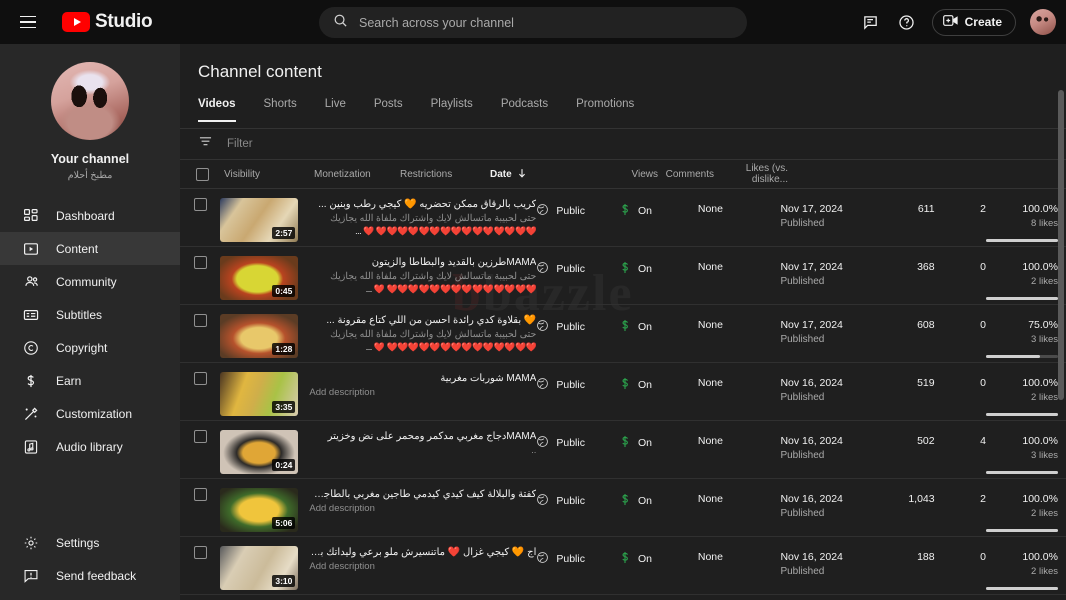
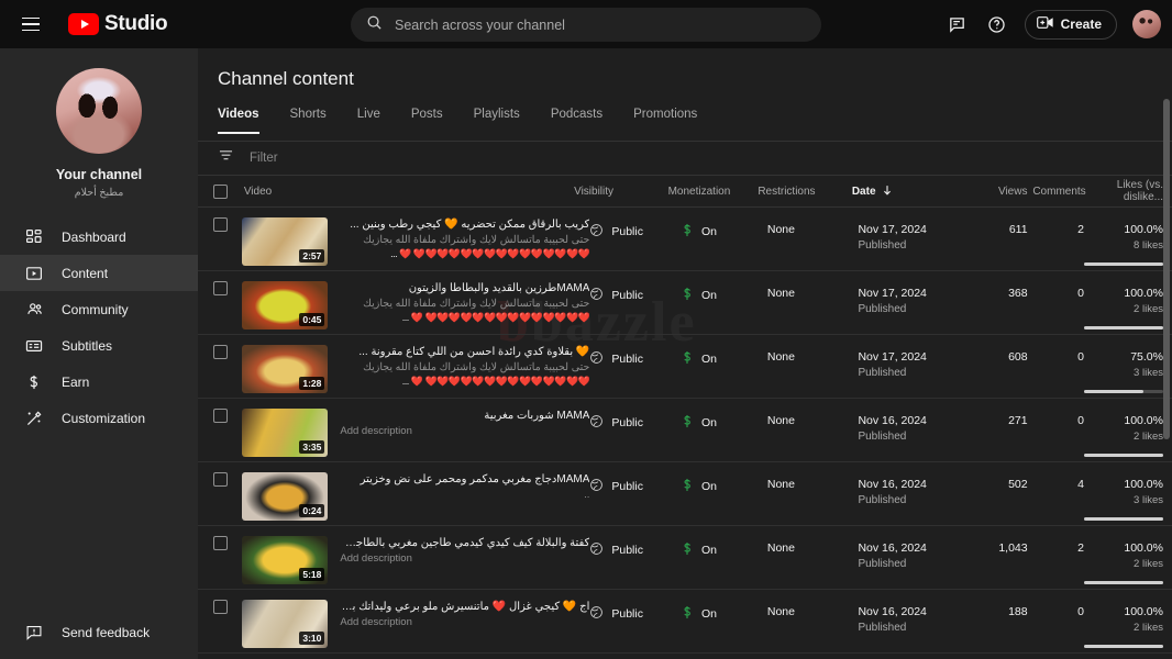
  Studio
  Search across your channel
  Create
  Your channel
  مطبخ أحلام
  Dashboard
  Content
  Community
  Subtitles
- Copyright
  Earn
  Customization
- Audio library
- Settings
  Send feedback
  bbazzle
  Channel content
  Videos
  Shorts
  Live
  Posts
  Playlists
  Podcasts
  Promotions
  Filter
+ Video
  Visibility
  Monetization
  Restrictions
  Date
  Views
  Comments
  Likes (vs. dislike...
  2:57
  كريب بالرقاق ممكن تحضريه 🧡 كيجي رطب وبنين ...
  حتى لحبيبة ماتسالش لايك واشتراك ملفاة الله يجازيك
  ❤️❤️❤️❤️❤️❤️❤️❤️❤️❤️❤️❤️❤️❤️❤️ ❤️ ...
  Public
  On
  None
  Nov 17, 2024
  Published
  611
  2
  100.0%
  8 likes
  0:45
  MAMAطرزين بالقديد والبطاطا والزيتون
  حتى لحبيبة ماتسالش لايك واشتراك ملفاة الله يجازيك
  ❤️❤️❤️❤️❤️❤️❤️❤️❤️❤️❤️❤️❤️❤️ ❤️ ...
  Public
  On
  None
  Nov 17, 2024
  Published
  368
  0
  100.0%
  2 likes
  1:28
  🧡 بقلاوة كدي رائدة احسن من اللي كتاع مقرونة ...
  حتى لحبيبة ماتسالش لايك واشتراك ملفاة الله يجازيك
  ❤️❤️❤️❤️❤️❤️❤️❤️❤️❤️❤️❤️❤️❤️ ❤️ ...
  Public
  On
  None
  Nov 17, 2024
  Published
  608
  0
  75.0%
  3 likes
  3:35
  MAMA شوربات مغربية
  Add description
  Public
  On
  None
  Nov 16, 2024
  Published
- 519
+ 271
  0
  100.0%
  2 likes
  0:24
  MAMAدجاج مغربي مدكمر ومحمر على نض وخزيتر
  ..
  Public
  On
  None
  Nov 16, 2024
  Published
  502
  4
  100.0%
  3 likes
- 5:06
+ 5:18
  كفتة والبلالة كيف كيدي كيدمي طاجين مغربي بالطاجن
  Add description
  Public
  On
  None
  Nov 16, 2024
  Published
  1,043
  2
  100.0%
  2 likes
  3:10
  اج 🧡 كيجي غزال ❤️ ماتنسيرش ملو برعي وليداتك بيه
  Add description
  Public
  On
  None
  Nov 16, 2024
  Published
  188
  0
  100.0%
  2 likes
